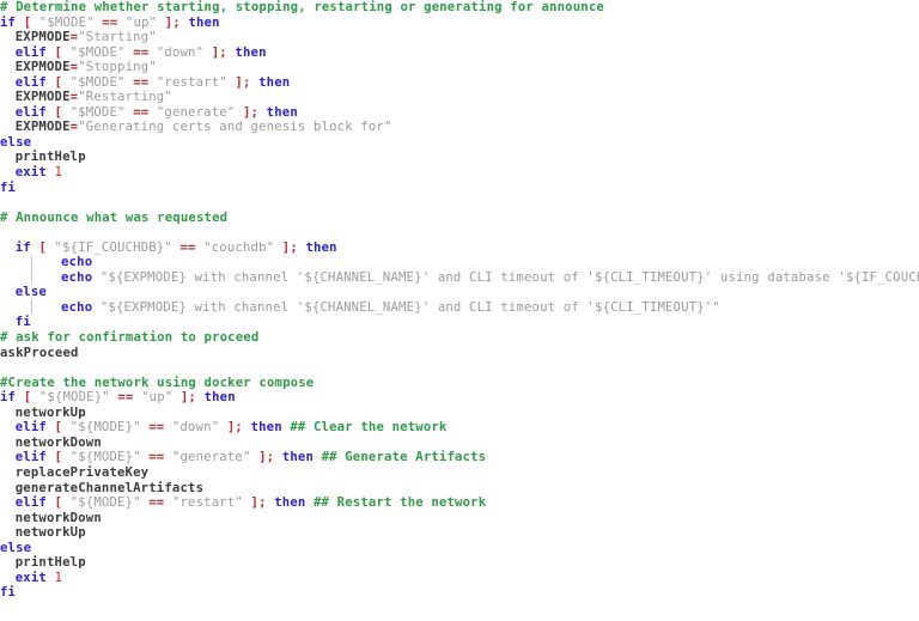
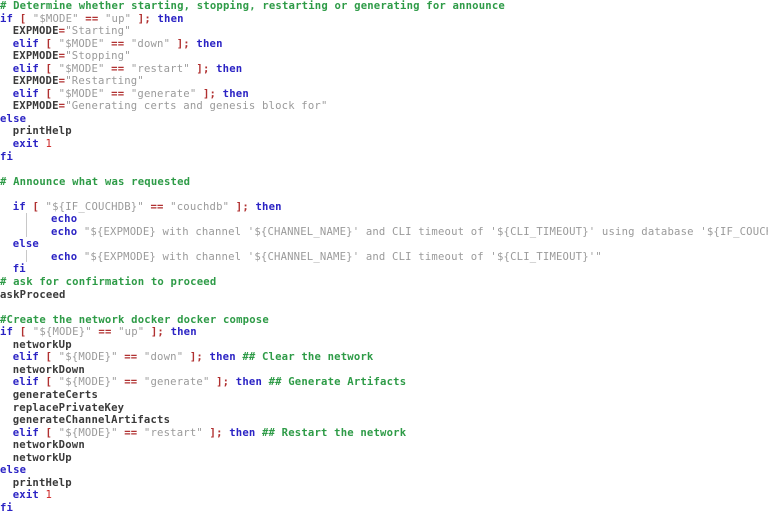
  # Determine whether starting, stopping, restarting or generating for announce
  if [ "$MODE" == "up" ]; then
  EXPMODE="Starting"
  elif [ "$MODE" == "down" ]; then
  EXPMODE="Stopping"
  elif [ "$MODE" == "restart" ]; then
  EXPMODE="Restarting"
  elif [ "$MODE" == "generate" ]; then
  EXPMODE="Generating certs and genesis block for"
  else
  printHelp
  exit 1
  fi
  # Announce what was requested
  if [ "${IF_COUCHDB}" == "couchdb" ]; then
  echo
  echo "${EXPMODE} with channel '${CHANNEL_NAME}' and CLI timeout of '${CLI_TIMEOUT}' using database '${IF_COUC
  else
  echo "${EXPMODE} with channel '${CHANNEL_NAME}' and CLI timeout of '${CLI_TIMEOUT}'"
  fi
  # ask for confirmation to proceed
  askProceed
- #Create the network using docker compose
+ #Create the network docker docker compose
  if [ "${MODE}" == "up" ]; then
  networkUp
  elif [ "${MODE}" == "down" ]; then ## Clear the network
  networkDown
  elif [ "${MODE}" == "generate" ]; then ## Generate Artifacts
+ generateCerts
  replacePrivateKey
  generateChannelArtifacts
  elif [ "${MODE}" == "restart" ]; then ## Restart the network
  networkDown
  networkUp
  else
  printHelp
  exit 1
  fi
